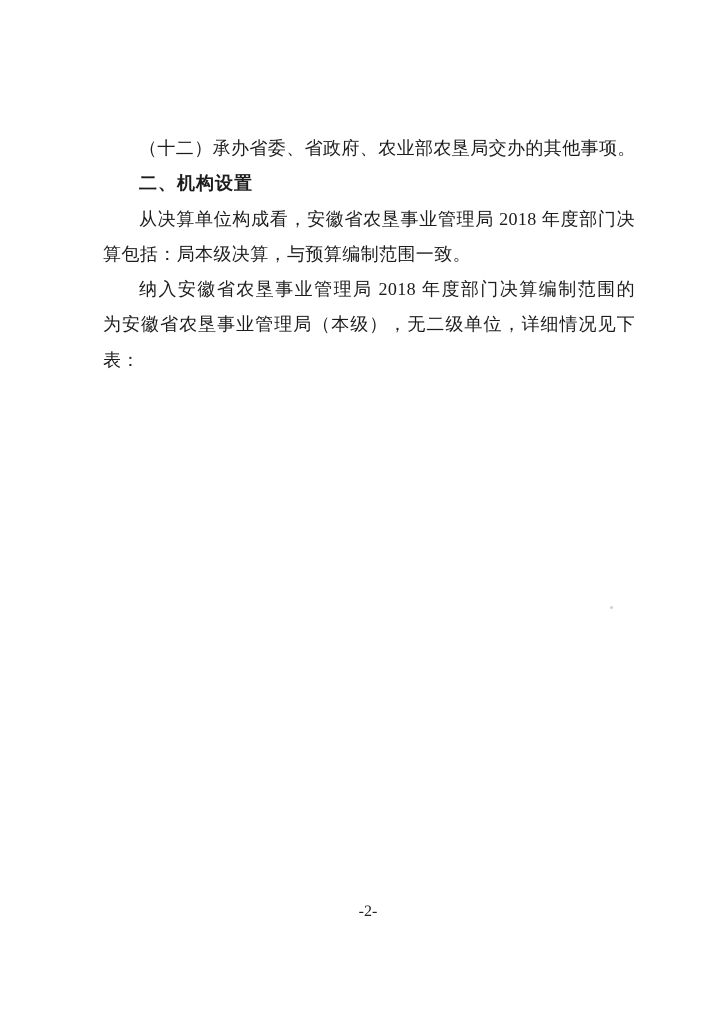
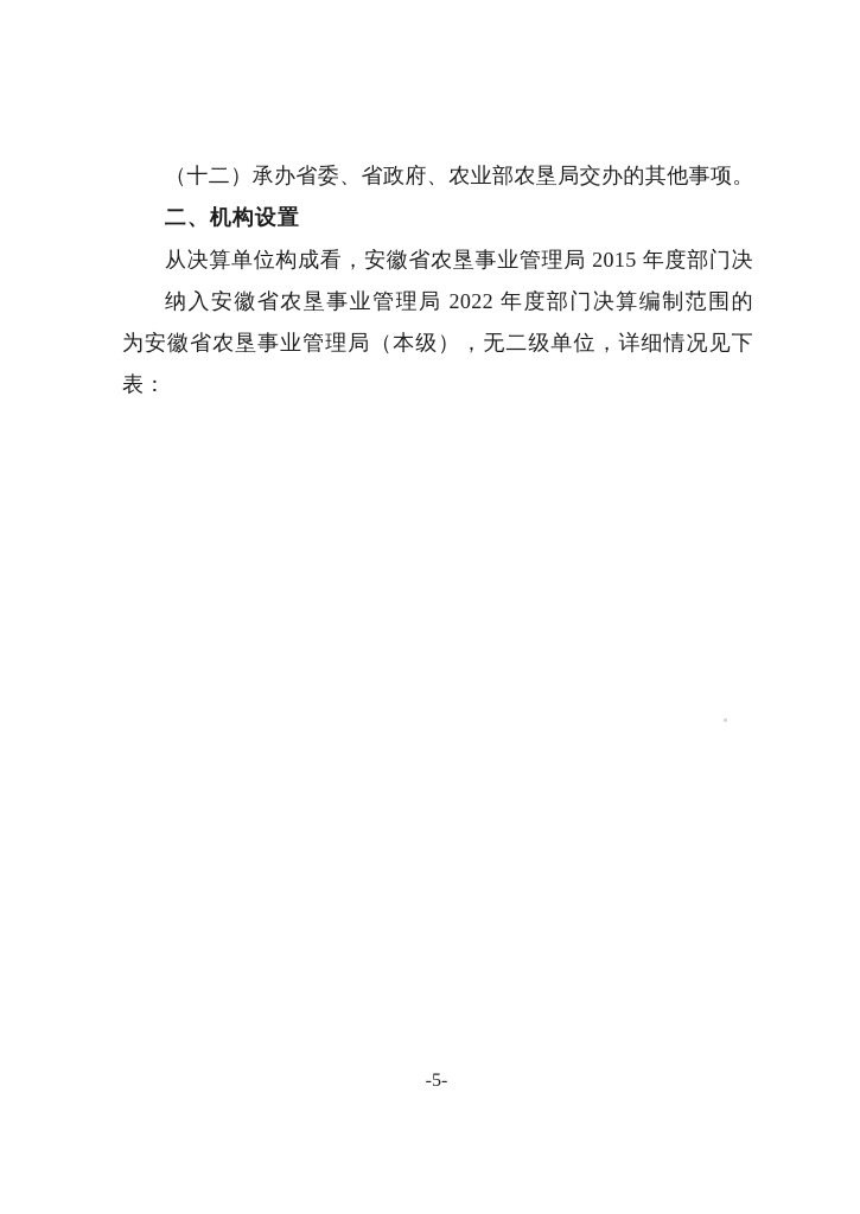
  （十二）承办省委、省政府、农业部农垦局交办的其他事项。
  二、机构设置
- 从决算单位构成看，安徽省农垦事业管理局 2018 年度部门决
+ 从决算单位构成看，安徽省农垦事业管理局 2015 年度部门决
- 算包括：局本级决算，与预算编制范围一致。
- 纳入安徽省农垦事业管理局 2018 年度部门决算编制范围的
+ 纳入安徽省农垦事业管理局 2022 年度部门决算编制范围的
  为安徽省农垦事业管理局（本级），无二级单位，详细情况见下
  表：
- -2-
+ -5-
